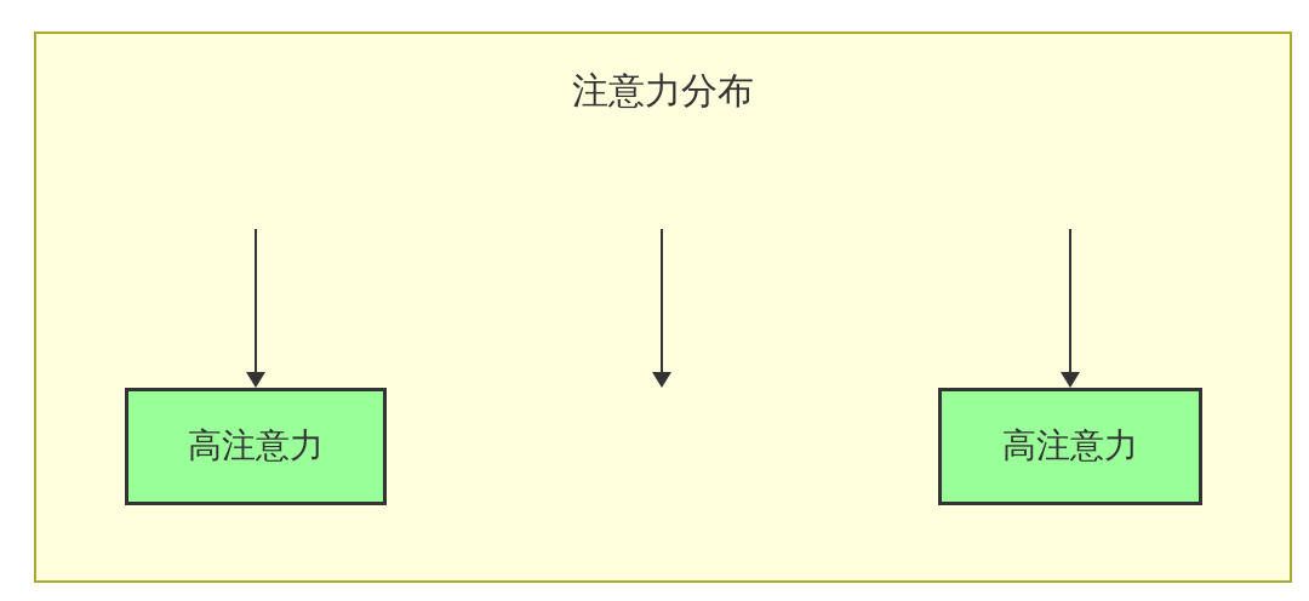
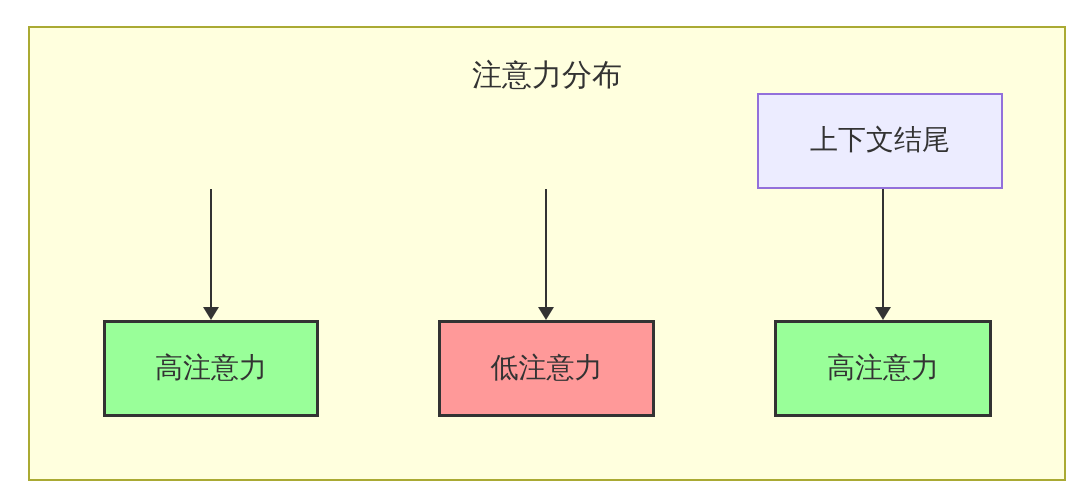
  注意力分布
  高注意力
+ 低注意力
+ 上下文结尾
  高注意力
